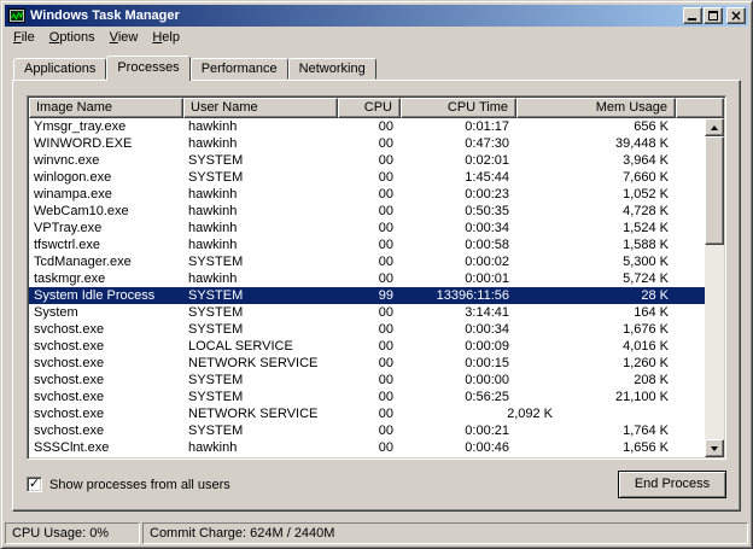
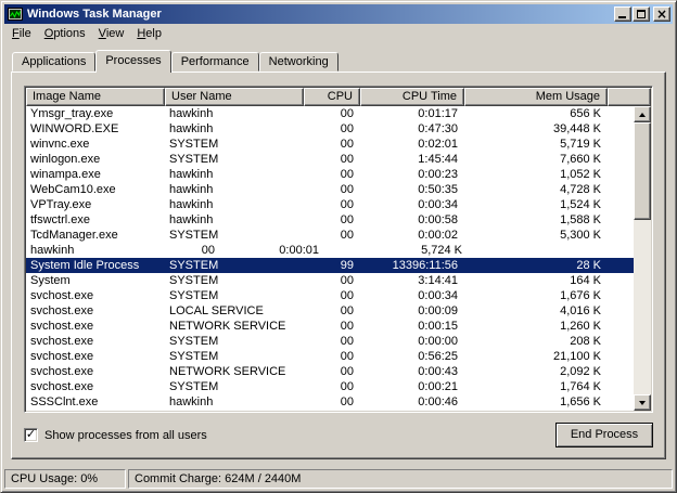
  Windows Task Manager
  ×
  File
  Options
  View
  Help
  Applications
  Processes
  Performance
  Networking
  Image Name
  User Name
  CPU
  CPU Time
  Mem Usage
  Ymsgr_tray.exe
  hawkinh
  00
  0:01:17
  656 K
  WINWORD.EXE
  hawkinh
  00
  0:47:30
  39,448 K
  winvnc.exe
  SYSTEM
  00
  0:02:01
- 3,964 K
+ 5,719 K
  winlogon.exe
  SYSTEM
  00
  1:45:44
  7,660 K
  winampa.exe
  hawkinh
  00
  0:00:23
  1,052 K
  WebCam10.exe
  hawkinh
  00
  0:50:35
  4,728 K
  VPTray.exe
  hawkinh
  00
  0:00:34
  1,524 K
  tfswctrl.exe
  hawkinh
  00
  0:00:58
  1,588 K
  TcdManager.exe
  SYSTEM
  00
  0:00:02
  5,300 K
- taskmgr.exe
  hawkinh
  00
  0:00:01
  5,724 K
  System Idle Process
  SYSTEM
  99
  13396:11:56
  28 K
  System
  SYSTEM
  00
  3:14:41
  164 K
  svchost.exe
  SYSTEM
  00
  0:00:34
  1,676 K
  svchost.exe
  LOCAL SERVICE
  00
  0:00:09
  4,016 K
  svchost.exe
  NETWORK SERVICE
  00
  0:00:15
  1,260 K
  svchost.exe
  SYSTEM
  00
  0:00:00
  208 K
  svchost.exe
  SYSTEM
  00
  0:56:25
  21,100 K
  svchost.exe
  NETWORK SERVICE
  00
+ 0:00:43
  2,092 K
  svchost.exe
  SYSTEM
  00
  0:00:21
  1,764 K
  SSSClnt.exe
  hawkinh
  00
  0:00:46
  1,656 K
  ✓
  Show processes from all users
  End Process
  CPU Usage: 0%
  Commit Charge: 624M / 2440M
